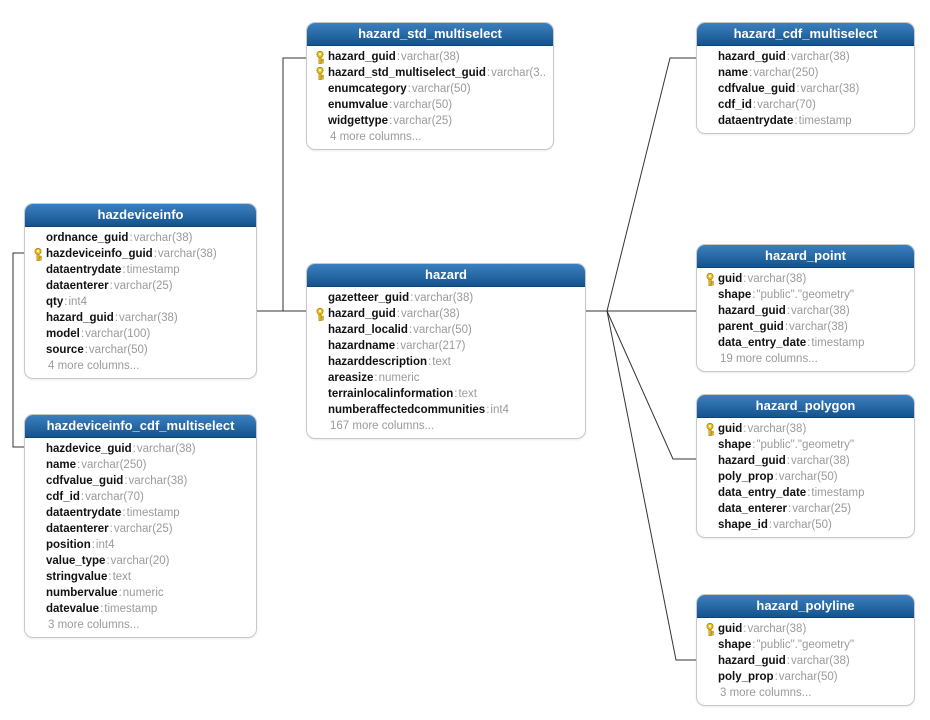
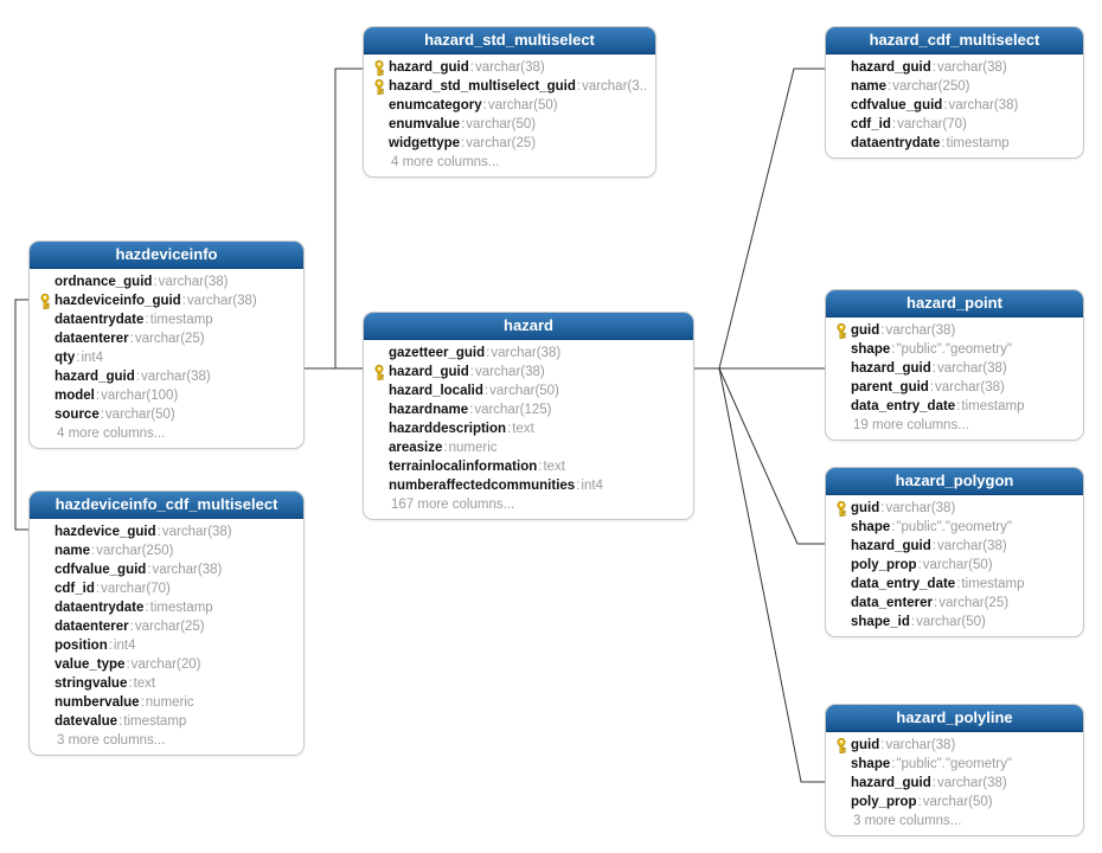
  hazard_std_multiselect
  hazard_guid
  :
  varchar(38)
  hazard_std_multiselect_guid
  :
  varchar(3..
  enumcategory
  :
  varchar(50)
  enumvalue
  :
  varchar(50)
  widgettype
  :
  varchar(25)
  4 more columns...
  hazard_cdf_multiselect
  hazard_guid
  :
  varchar(38)
  name
  :
  varchar(250)
  cdfvalue_guid
  :
  varchar(38)
  cdf_id
  :
  varchar(70)
  dataentrydate
  :
  timestamp
  hazdeviceinfo
  ordnance_guid
  :
  varchar(38)
  hazdeviceinfo_guid
  :
  varchar(38)
  dataentrydate
  :
  timestamp
  dataenterer
  :
  varchar(25)
  qty
  :
  int4
  hazard_guid
  :
  varchar(38)
  model
  :
  varchar(100)
  source
  :
  varchar(50)
  4 more columns...
  hazard
  gazetteer_guid
  :
  varchar(38)
  hazard_guid
  :
  varchar(38)
  hazard_localid
  :
  varchar(50)
  hazardname
  :
- varchar(217)
+ varchar(125)
  hazarddescription
  :
  text
  areasize
  :
  numeric
  terrainlocalinformation
  :
  text
  numberaffectedcommunities
  :
  int4
  167 more columns...
  hazard_point
  guid
  :
  varchar(38)
  shape
  :
  "public"."geometry"
  hazard_guid
  :
  varchar(38)
  parent_guid
  :
  varchar(38)
  data_entry_date
  :
  timestamp
  19 more columns...
  hazard_polygon
  guid
  :
  varchar(38)
  shape
  :
  "public"."geometry"
  hazard_guid
  :
  varchar(38)
  poly_prop
  :
  varchar(50)
  data_entry_date
  :
  timestamp
  data_enterer
  :
  varchar(25)
  shape_id
  :
  varchar(50)
  hazdeviceinfo_cdf_multiselect
  hazdevice_guid
  :
  varchar(38)
  name
  :
  varchar(250)
  cdfvalue_guid
  :
  varchar(38)
  cdf_id
  :
  varchar(70)
  dataentrydate
  :
  timestamp
  dataenterer
  :
  varchar(25)
  position
  :
  int4
  value_type
  :
  varchar(20)
  stringvalue
  :
  text
  numbervalue
  :
  numeric
  datevalue
  :
  timestamp
  3 more columns...
  hazard_polyline
  guid
  :
  varchar(38)
  shape
  :
  "public"."geometry"
  hazard_guid
  :
  varchar(38)
  poly_prop
  :
  varchar(50)
  3 more columns...
